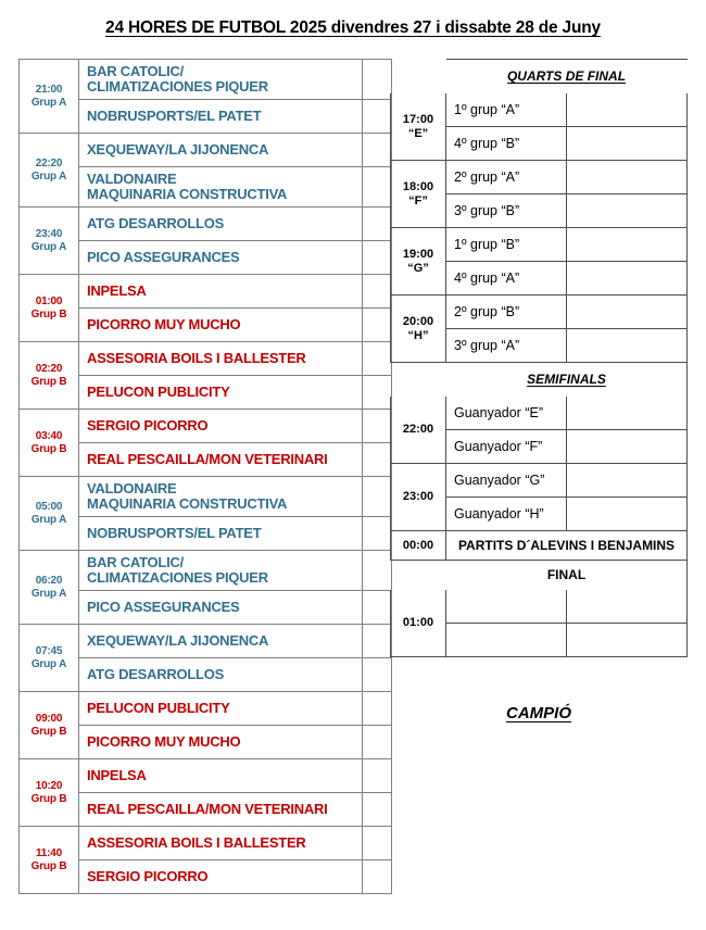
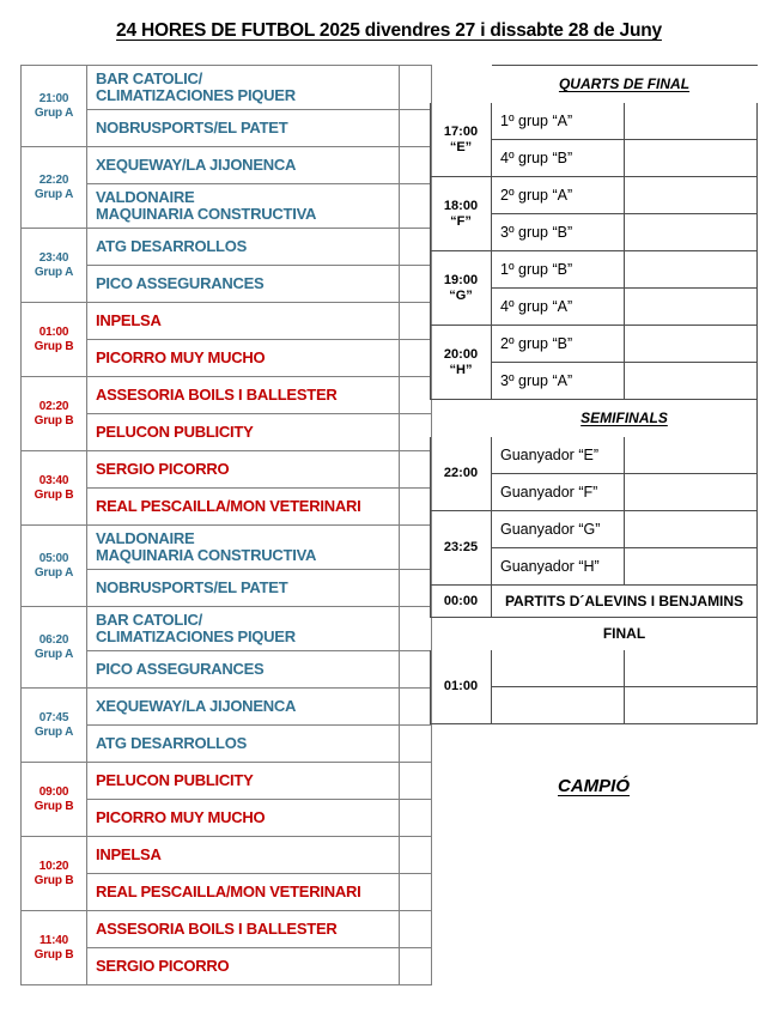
  24 HORES DE FUTBOL 2025 divendres 27 i dissabte 28 de Juny
  21:00 Grup A	BAR CATOLIC/ CLIMATIZACIONES PIQUER
  NOBRUSPORTS/EL PATET
  22:20 Grup A	XEQUEWAY/LA JIJONENCA
  VALDONAIRE MAQUINARIA CONSTRUCTIVA
  23:40 Grup A	ATG DESARROLLOS
  PICO ASSEGURANCES
  01:00 Grup B	INPELSA
  PICORRO MUY MUCHO
  02:20 Grup B	ASSESORIA BOILS I BALLESTER
  PELUCON PUBLICITY
  03:40 Grup B	SERGIO PICORRO
  REAL PESCAILLA/MON VETERINARI
  05:00 Grup A	VALDONAIRE MAQUINARIA CONSTRUCTIVA
  NOBRUSPORTS/EL PATET
  06:20 Grup A	BAR CATOLIC/ CLIMATIZACIONES PIQUER
  PICO ASSEGURANCES
  07:45 Grup A	XEQUEWAY/LA JIJONENCA
  ATG DESARROLLOS
  09:00 Grup B	PELUCON PUBLICITY
  PICORRO MUY MUCHO
  10:20 Grup B	INPELSA
  REAL PESCAILLA/MON VETERINARI
  11:40 Grup B	ASSESORIA BOILS I BALLESTER
  SERGIO PICORRO
  	QUARTS DE FINAL
  17:00 “E”	1º grup “A”
  4º grup “B”
  18:00 “F”	2º grup “A”
  3º grup “B”
  19:00 “G”	1º grup “B”
  4º grup “A”
  20:00 “H”	2º grup “B”
  3º grup “A”
  	SEMIFINALS
  22:00	Guanyador “E”
  Guanyador “F”
- 23:00	Guanyador “G”
+ 23:25	Guanyador “G”
  Guanyador “H”
  00:00	PARTITS D´ALEVINS I BENJAMINS
  	FINAL
  01:00
  CAMPIÓ
